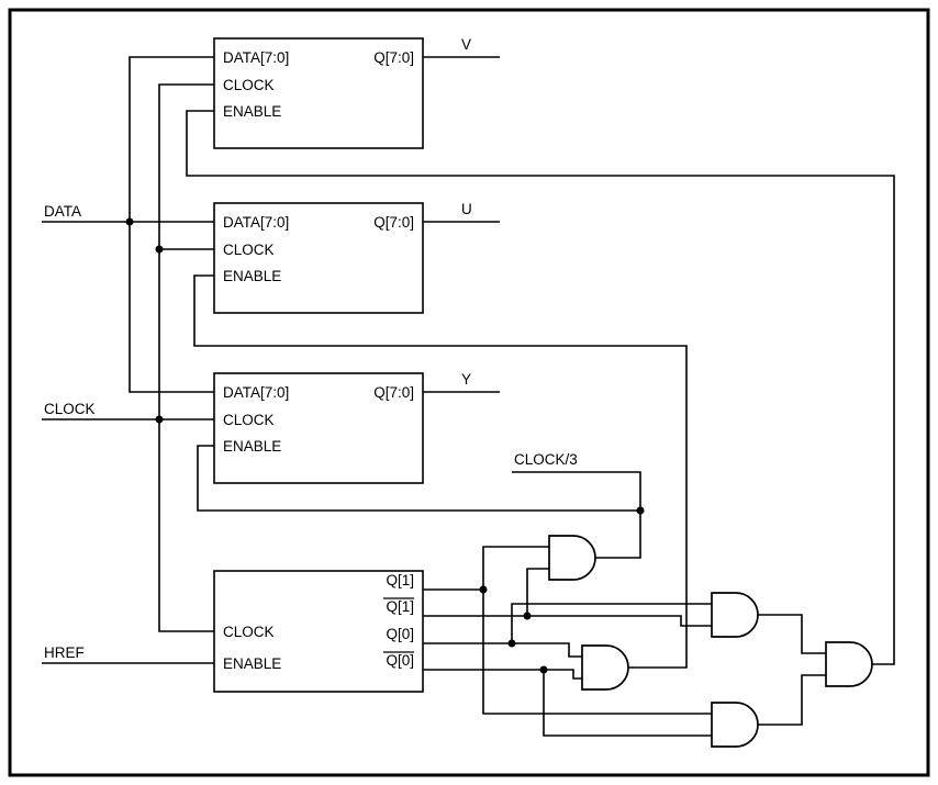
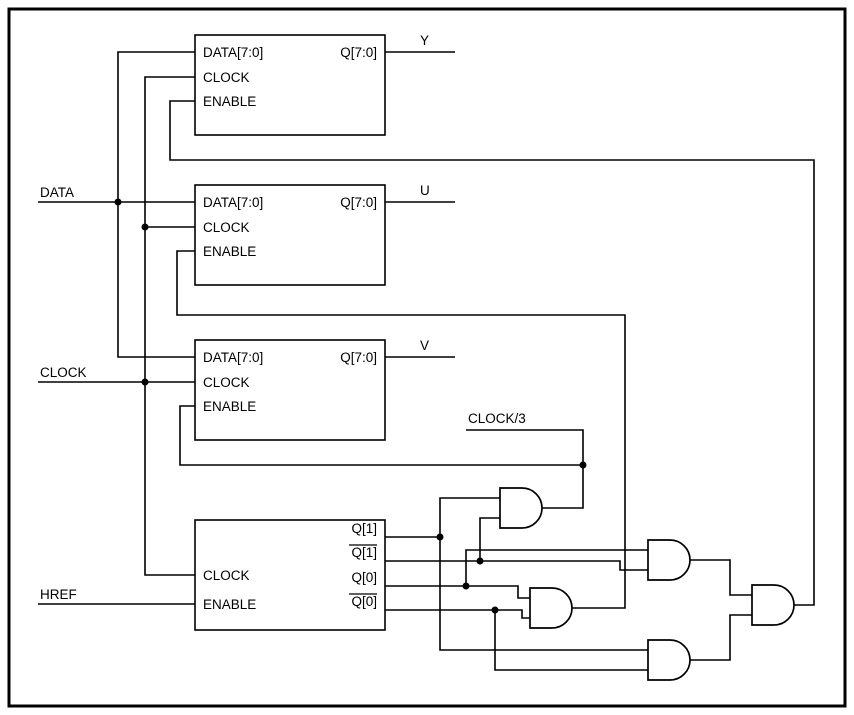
  DATA
  CLOCK
  HREF
  CLOCK/3
  DATA[7:0]
  CLOCK
  ENABLE
  Q[7:0]
- V
+ Y
  DATA[7:0]
  CLOCK
  ENABLE
  Q[7:0]
  U
  DATA[7:0]
  CLOCK
  ENABLE
  Q[7:0]
- Y
+ V
  CLOCK
  ENABLE
  Q[1]
  Q[1]
  Q[0]
  Q[0]
